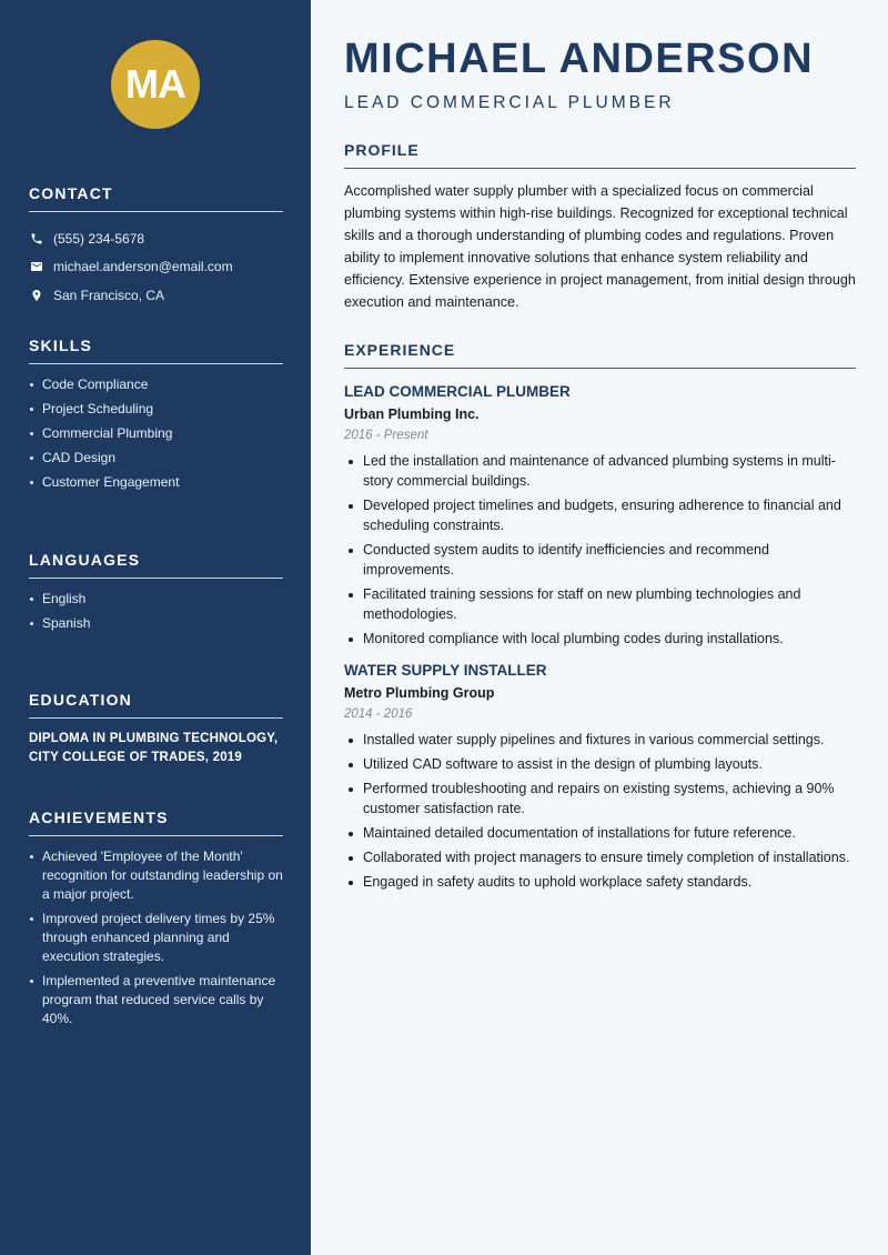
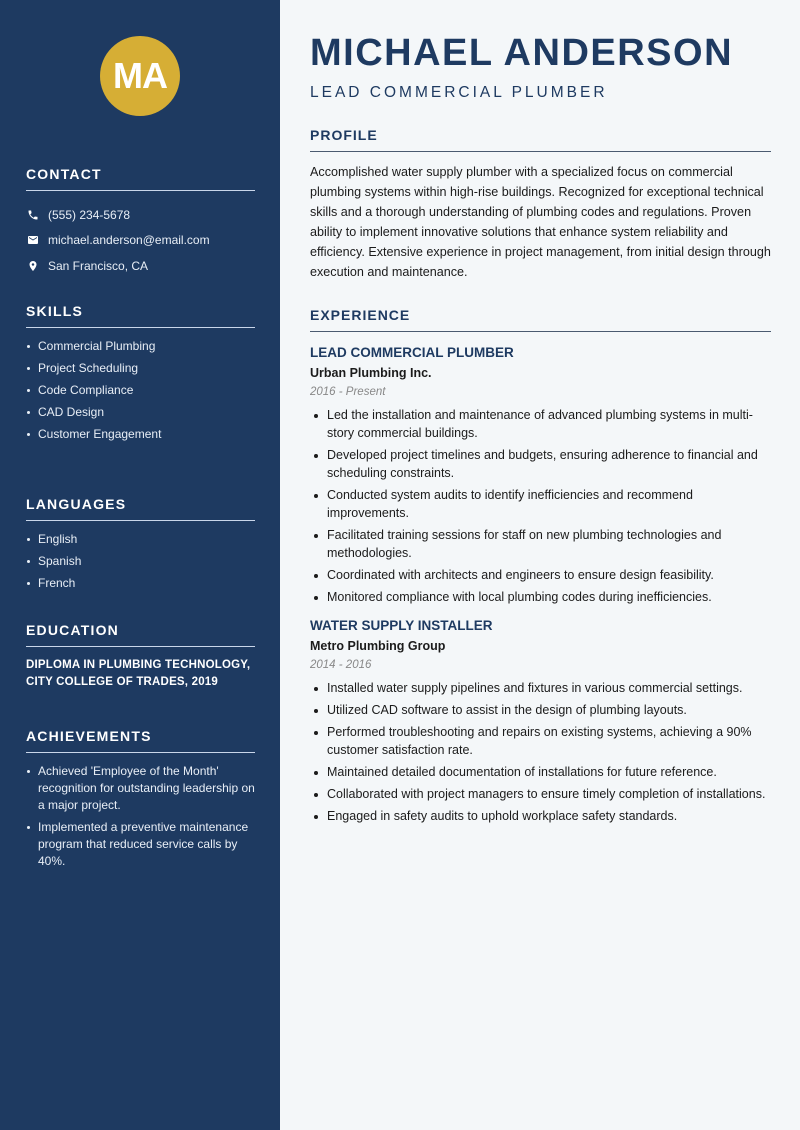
  MA
  CONTACT
  (555) 234-5678
  michael.anderson@email.com
  San Francisco, CA
  SKILLS
- Code Compliance
+ Commercial Plumbing
  Project Scheduling
- Commercial Plumbing
+ Code Compliance
  CAD Design
  Customer Engagement
  LANGUAGES
  English
  Spanish
+ French
  EDUCATION
  DIPLOMA IN PLUMBING TECHNOLOGY, CITY COLLEGE OF TRADES, 2019
  ACHIEVEMENTS
  Achieved 'Employee of the Month' recognition for outstanding leadership on a major project.
- Improved project delivery times by 25% through enhanced planning and execution strategies.
  Implemented a preventive maintenance program that reduced service calls by 40%.
  MICHAEL ANDERSON
  LEAD COMMERCIAL PLUMBER
  PROFILE
  Accomplished water supply plumber with a specialized focus on commercial plumbing systems within high-rise buildings. Recognized for exceptional technical skills and a thorough understanding of plumbing codes and regulations. Proven ability to implement innovative solutions that enhance system reliability and efficiency. Extensive experience in project management, from initial design through execution and maintenance.
  EXPERIENCE
  LEAD COMMERCIAL PLUMBER
  Urban Plumbing Inc.
  2016 - Present
  Led the installation and maintenance of advanced plumbing systems in multi-story commercial buildings.
  Developed project timelines and budgets, ensuring adherence to financial and scheduling constraints.
  Conducted system audits to identify inefficiencies and recommend improvements.
  Facilitated training sessions for staff on new plumbing technologies and methodologies.
+ Coordinated with architects and engineers to ensure design feasibility.
- Monitored compliance with local plumbing codes during installations.
+ Monitored compliance with local plumbing codes during inefficiencies.
  WATER SUPPLY INSTALLER
  Metro Plumbing Group
  2014 - 2016
  Installed water supply pipelines and fixtures in various commercial settings.
  Utilized CAD software to assist in the design of plumbing layouts.
  Performed troubleshooting and repairs on existing systems, achieving a 90% customer satisfaction rate.
  Maintained detailed documentation of installations for future reference.
  Collaborated with project managers to ensure timely completion of installations.
  Engaged in safety audits to uphold workplace safety standards.
